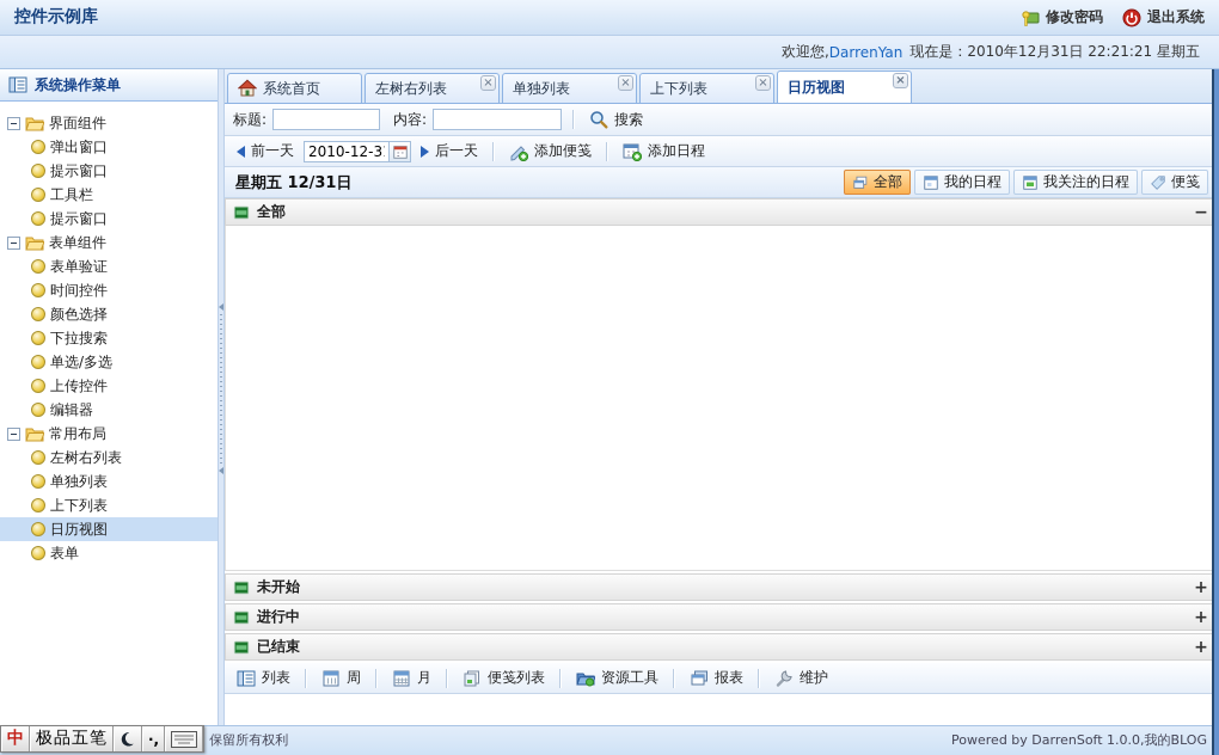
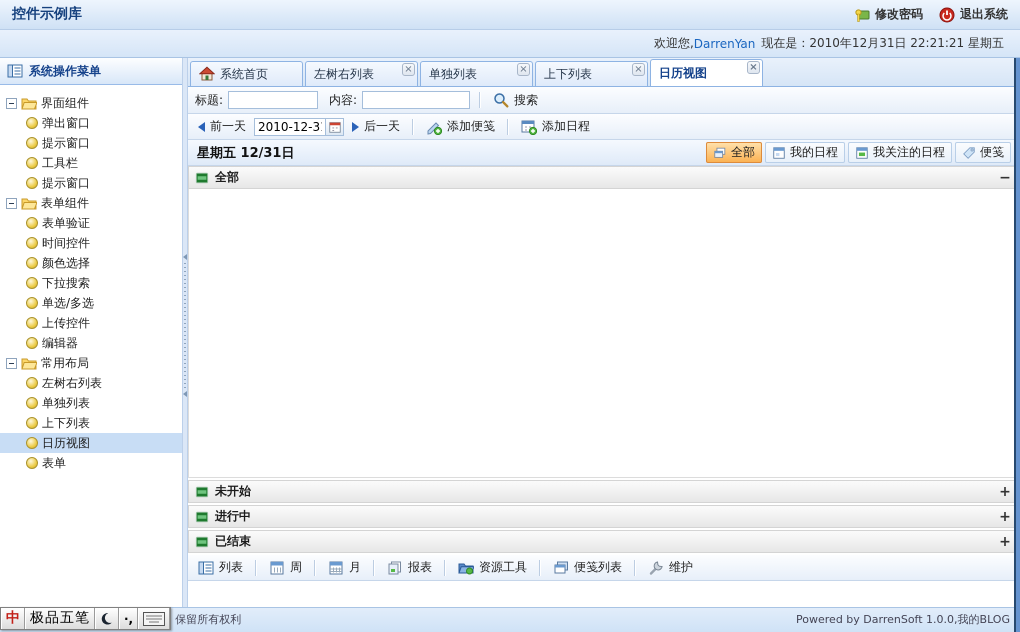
  控件示例库
  修改密码
  退出系统
  欢迎您,
  DarrenYan
  现在是：2010年12月31日 22:21:21 星期五
  系统操作菜单
  界面组件
  弹出窗口
  提示窗口
  工具栏
  提示窗口
  表单组件
  表单验证
  时间控件
  颜色选择
  下拉搜索
  单选/多选
  上传控件
  编辑器
  常用布局
  左树右列表
  单独列表
  上下列表
  日历视图
  表单
  系统首页
  左树右列表
  ×
  单独列表
  ×
  上下列表
  ×
  日历视图
  ×
  标题:
  内容:
  搜索
  前一天
  2010-12-3
  后一天
  添加便笺
  添加日程
  星期五 12/31日
  全部
  我的日程
  我关注的日程
  便笺
  全部
  −
  未开始
  +
  进行中
  +
  已结束
  +
  列表
  周
  月
- 便笺列表
+ 报表
  资源工具
- 报表
+ 便笺列表
  维护
  保留所有权利
  Powered by DarrenSoft 1.0.0,我的BLOG
  中
  极品五笔
  ·,
